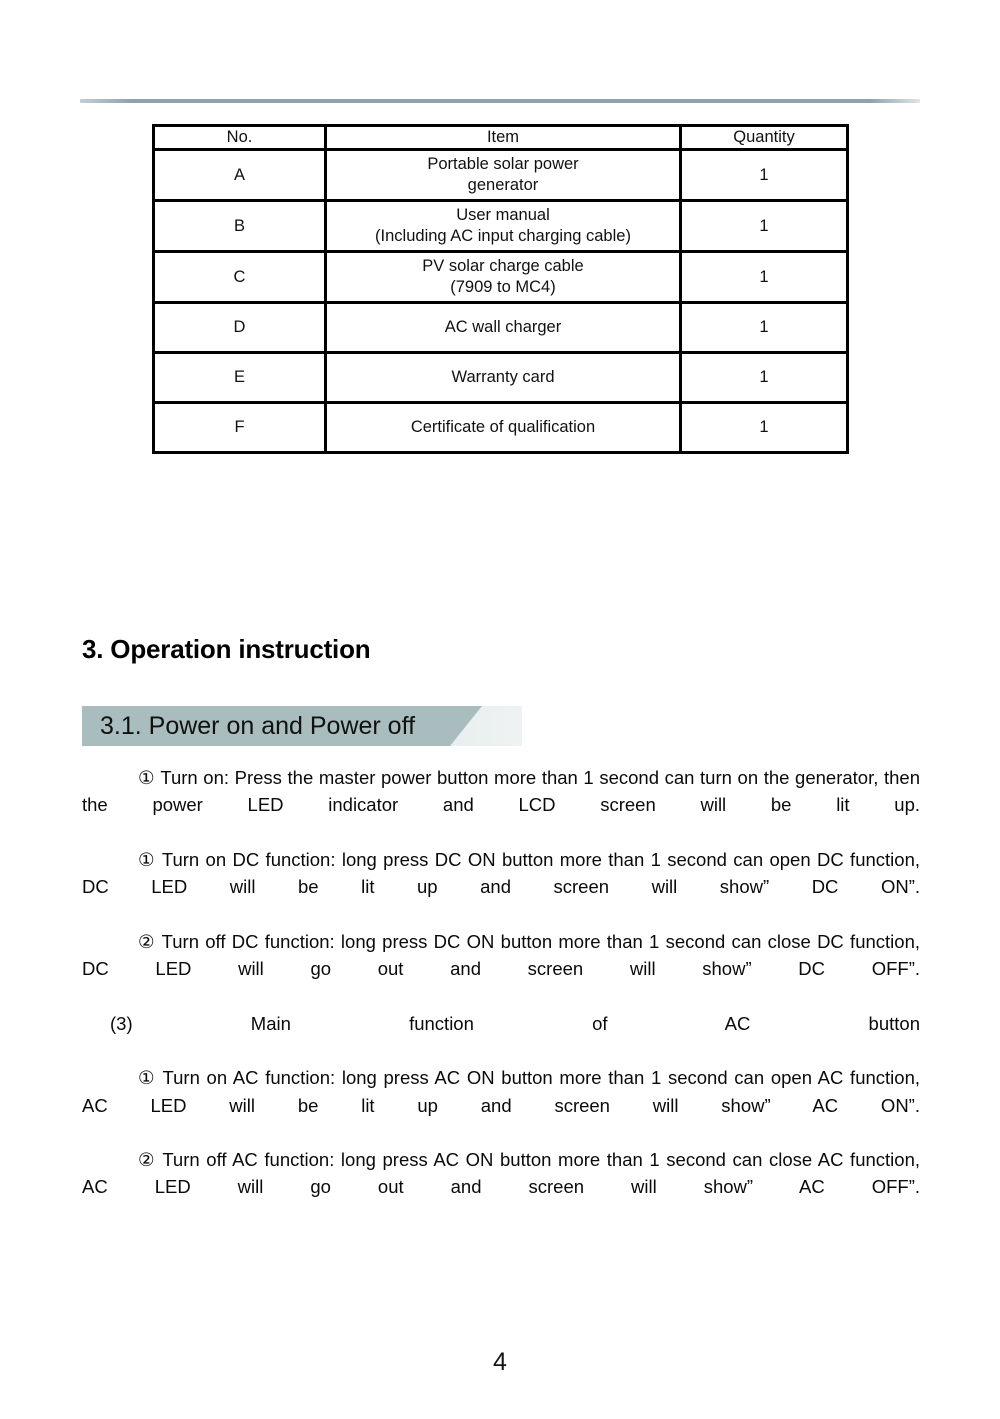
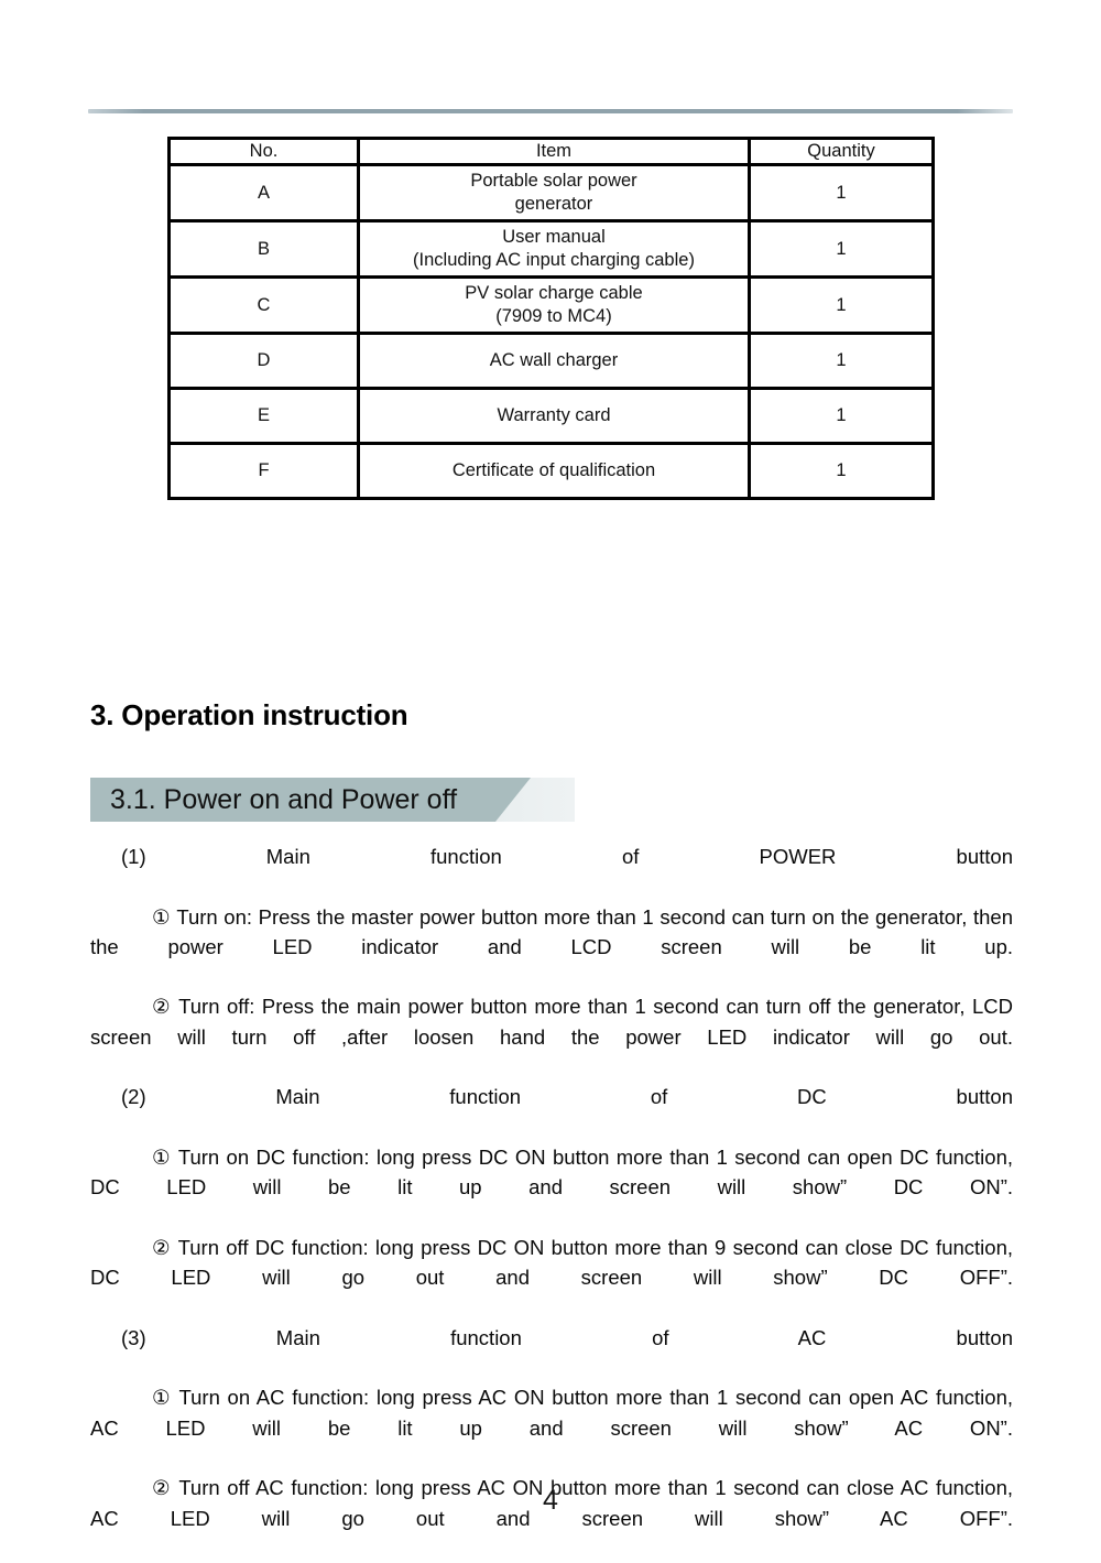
  No.	Item	Quantity
  A	Portable solar power generator	1
  B	User manual (Including AC input charging cable)	1
  C	PV solar charge cable (7909 to MC4)	1
  D	AC wall charger	1
  E	Warranty card	1
  F	Certificate of qualification	1
  3. Operation instruction
  3.1. Power on and Power off
+ (1) Main function of POWER button
  ① Turn on: Press the master power button more than 1 second can turn on the generator, then the power LED indicator and LCD screen will be lit up.
+ ② Turn off: Press the main power button more than 1 second can turn off the generator, LCD screen will turn off ,after loosen hand the power LED indicator will go out.
+ (2) Main function of DC button
  ① Turn on DC function: long press DC ON button more than 1 second can open DC function, DC LED will be lit up and screen will show” DC ON”.
- ② Turn off DC function: long press DC ON button more than 1 second can close DC function, DC LED will go out and screen will show” DC OFF”.
+ ② Turn off DC function: long press DC ON button more than 9 second can close DC function, DC LED will go out and screen will show” DC OFF”.
  (3) Main function of AC button
  ① Turn on AC function: long press AC ON button more than 1 second can open AC function, AC LED will be lit up and screen will show” AC ON”.
  ② Turn off AC function: long press AC ON button more than 1 second can close AC function, AC LED will go out and screen will show” AC OFF”.
  4
